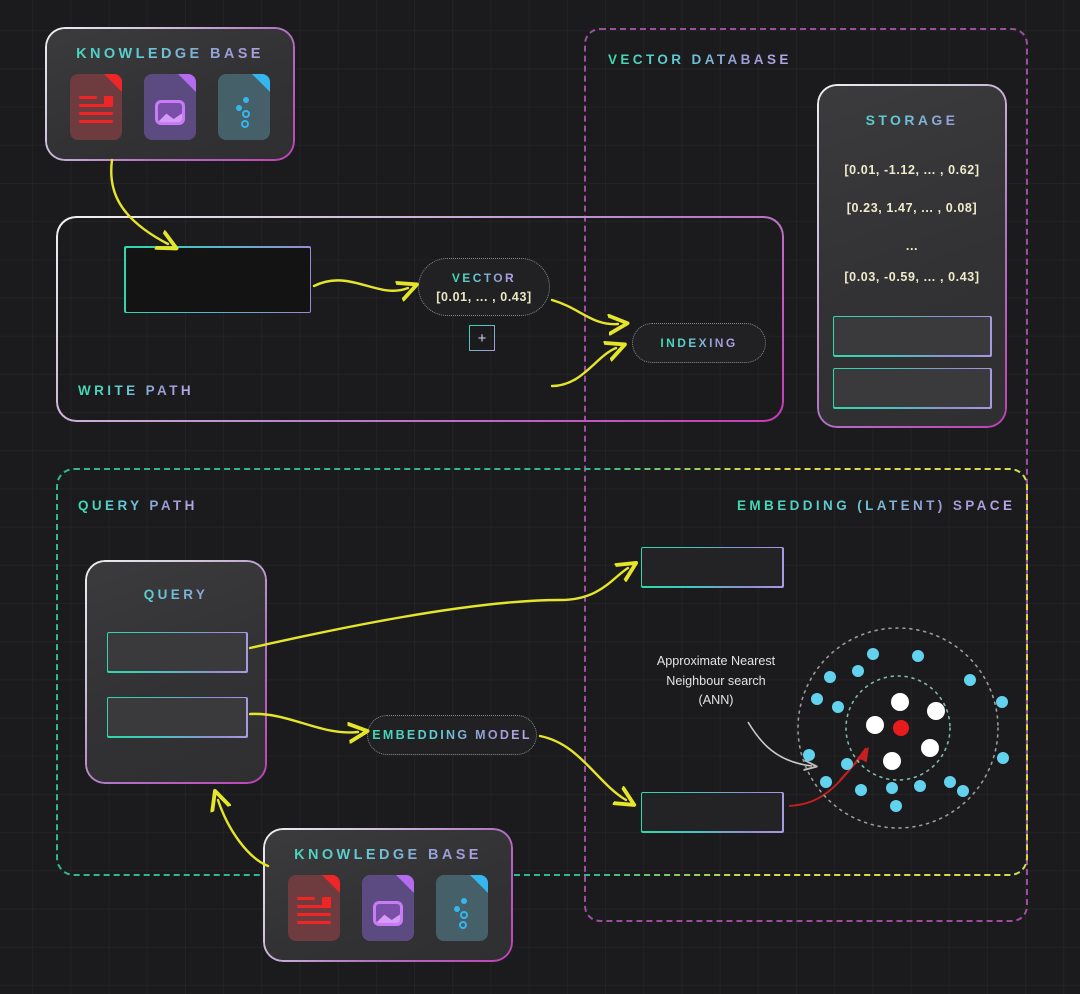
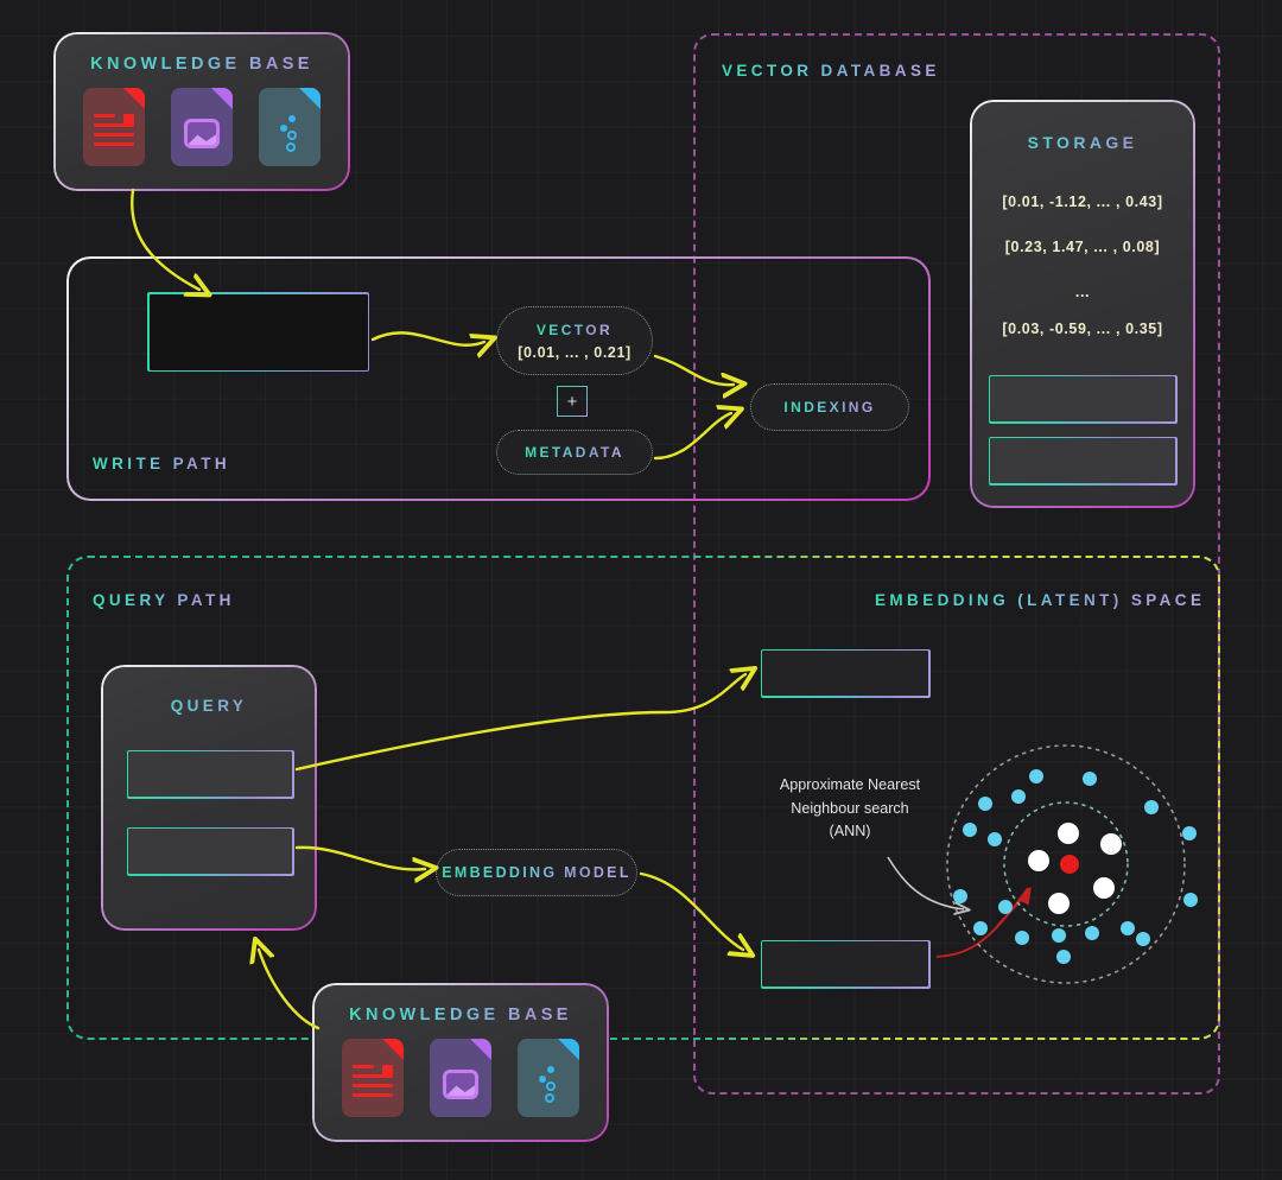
  VECTOR DATABASE
  QUERY PATH
  EMBEDDING (LATENT) SPACE
  WRITE PATH
  KNOWLEDGE BASE
  VECTOR
- [0.01, ... , 0.43]
+ [0.01, ... , 0.21]
  +
+ METADATA
  INDEXING
  STORAGE
- [0.01, -1.12, ... , 0.62]
+ [0.01, -1.12, ... , 0.43]
  [0.23, 1.47, ... , 0.08]
  ...
- [0.03, -0.59, ... , 0.43]
+ [0.03, -0.59, ... , 0.35]
  QUERY
  EMBEDDING MODEL
  Approximate Nearest
  Neighbour search
  (ANN)
  KNOWLEDGE BASE
